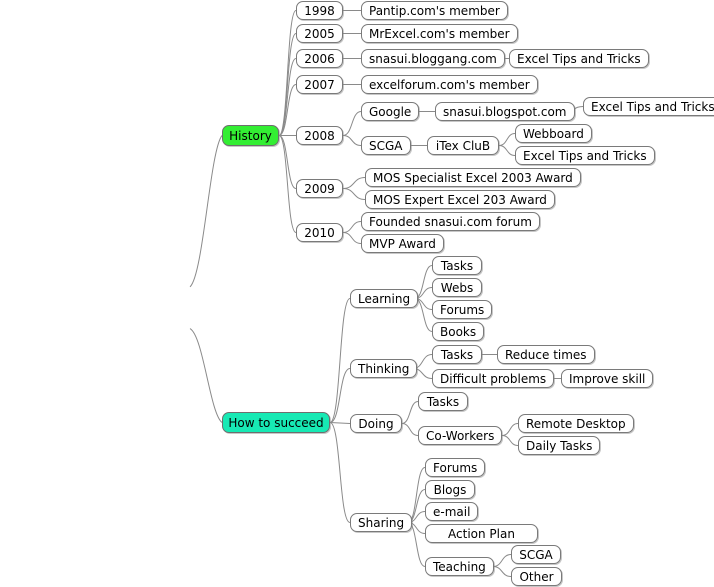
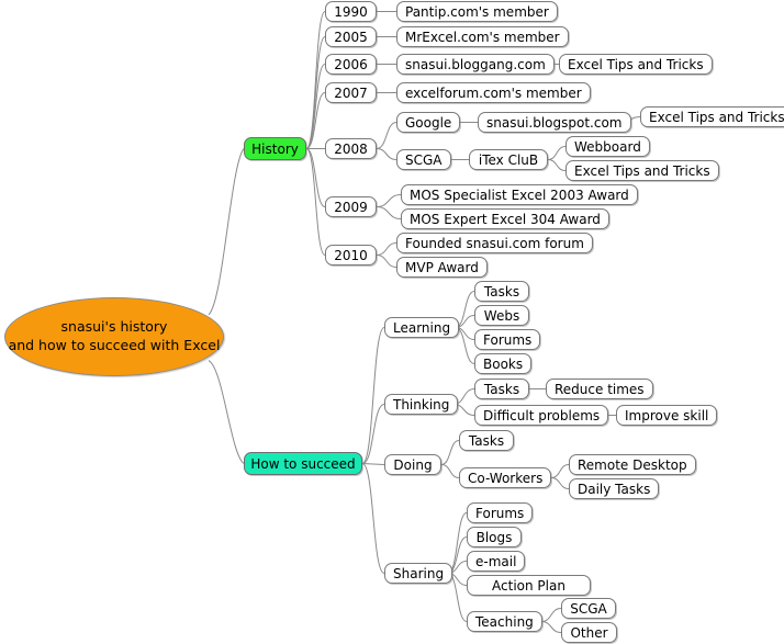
+ snasui's history
+ and how to succeed with Excel
  History
  How to succeed
- 1998
+ 1990
  2005
  2006
  2007
  2008
  2009
  2010
  Pantip.com's member
  MrExcel.com's member
  snasui.bloggang.com
  Excel Tips and Tricks
  excelforum.com's member
  Google
  snasui.blogspot.com
  Excel Tips and Tricks
  SCGA
  iTex CluB
  Webboard
  Excel Tips and Tricks
  MOS Specialist Excel 2003 Award
- MOS Expert Excel 203 Award
+ MOS Expert Excel 304 Award
  Founded snasui.com forum
  MVP Award
  Learning
  Tasks
  Webs
  Forums
  Books
  Thinking
  Tasks
  Reduce times
  Difficult problems
  Improve skill
  Doing
  Tasks
  Co-Workers
  Remote Desktop
  Daily Tasks
  Sharing
  Forums
  Blogs
  e-mail
  Action Plan
  Teaching
  SCGA
  Other
